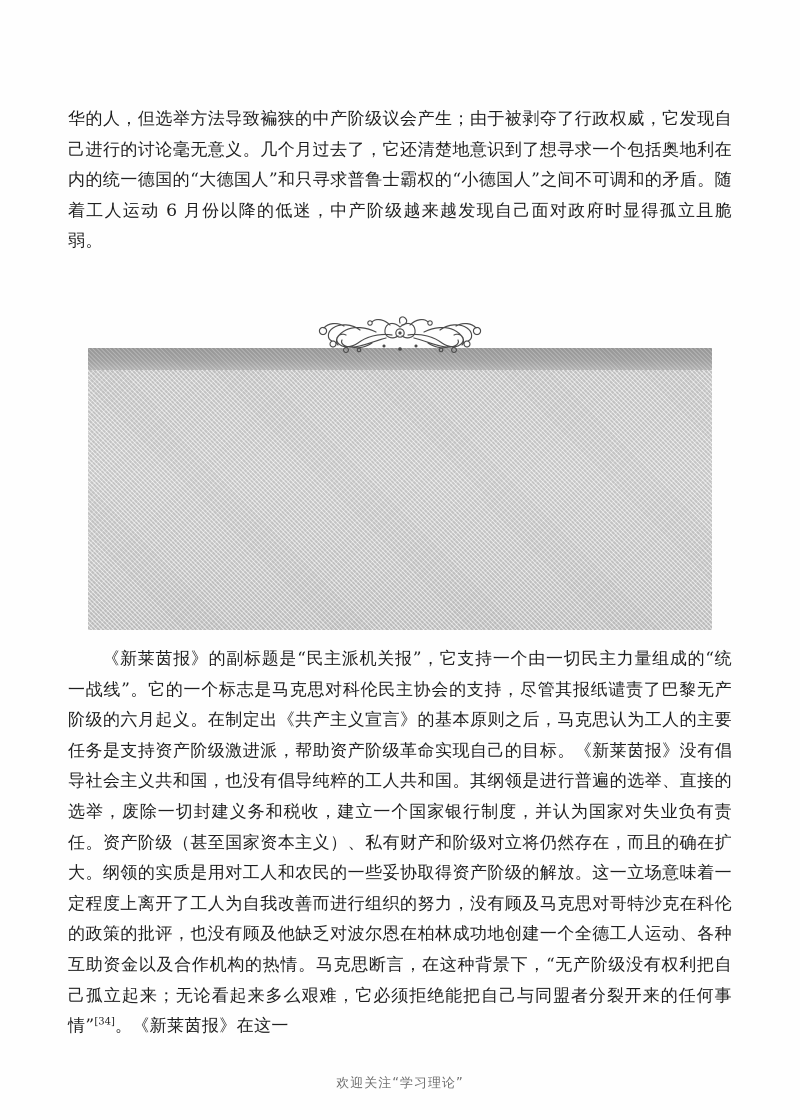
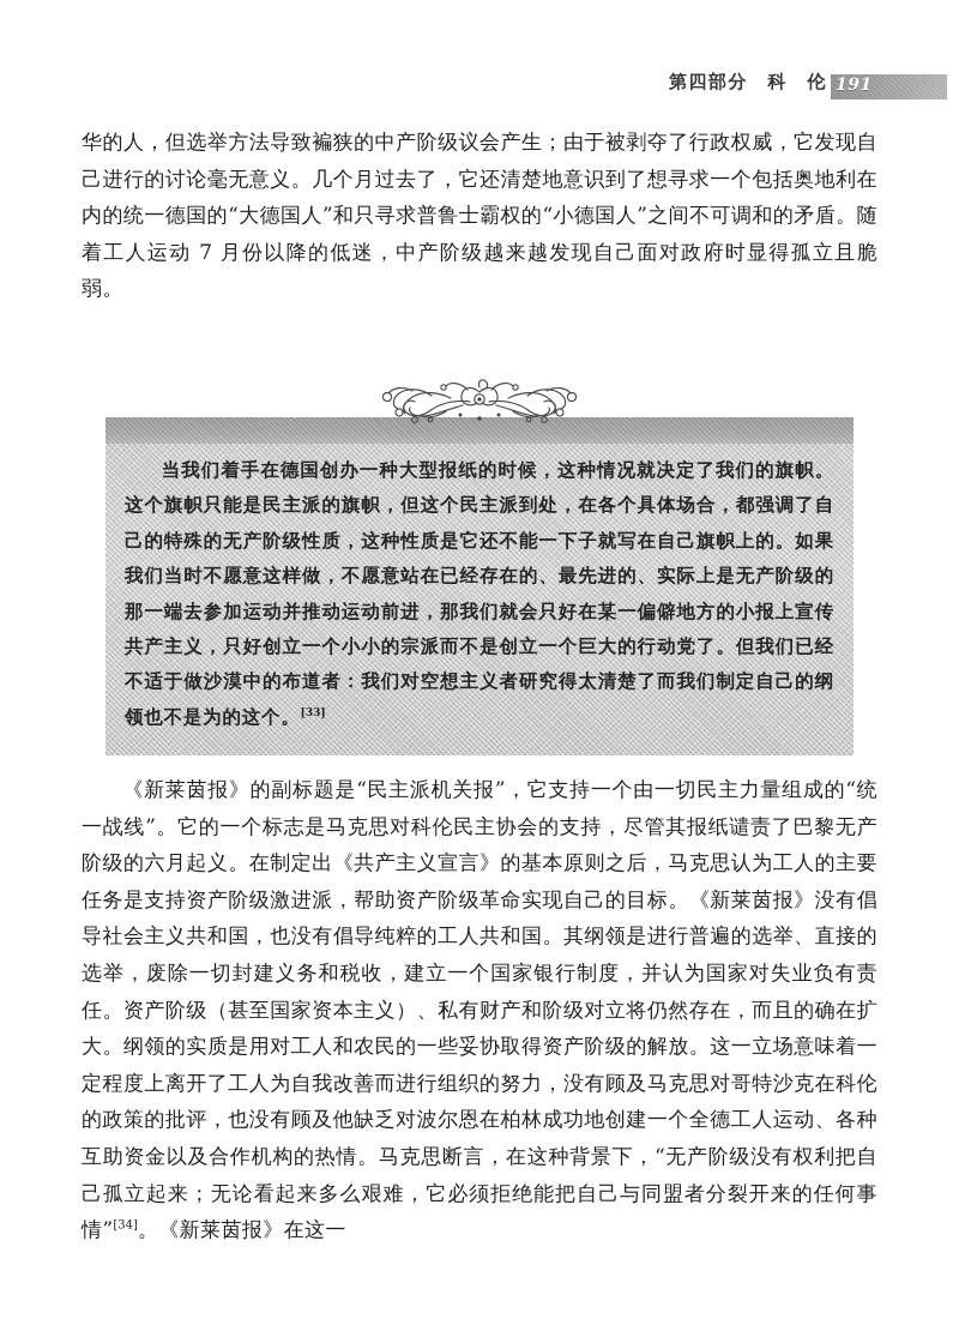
+ 第四部分 科 伦
+ 191
- 华的人，但选举方法导致褊狭的中产阶级议会产生；由于被剥夺了行政权威，它发现自己进行的讨论毫无意义。几个月过去了，它还清楚地意识到了想寻求一个包括奥地利在内的统一德国的“大德国人”和只寻求普鲁士霸权的“小德国人”之间不可调和的矛盾。随着工人运动 6 月份以降的低迷，中产阶级越来越发现自己面对政府时显得孤立且脆弱。
+ 华的人，但选举方法导致褊狭的中产阶级议会产生；由于被剥夺了行政权威，它发现自己进行的讨论毫无意义。几个月过去了，它还清楚地意识到了想寻求一个包括奥地利在内的统一德国的“大德国人”和只寻求普鲁士霸权的“小德国人”之间不可调和的矛盾。随着工人运动 7 月份以降的低迷，中产阶级越来越发现自己面对政府时显得孤立且脆弱。
+ 当我们着手在德国创办一种大型报纸的时候，这种情况就决定了我们的旗帜。这个旗帜只能是民主派的旗帜，但这个民主派到处，在各个具体场合，都强调了自己的特殊的无产阶级性质，这种性质是它还不能一下子就写在自己旗帜上的。如果我们当时不愿意这样做，不愿意站在已经存在的、最先进的、实际上是无产阶级的那一端去参加运动并推动运动前进，那我们就会只好在某一偏僻地方的小报上宣传共产主义，只好创立一个小小的宗派而不是创立一个巨大的行动党了。但我们已经不适于做沙漠中的布道者：我们对空想主义者研究得太清楚了而我们制定自己的纲领也不是为的这个。[33]
  《新莱茵报》的副标题是“民主派机关报”，它支持一个由一切民主力量组成的“统一战线”。它的一个标志是马克思对科伦民主协会的支持，尽管其报纸谴责了巴黎无产阶级的六月起义。在制定出《共产主义宣言》的基本原则之后，马克思认为工人的主要任务是支持资产阶级激进派，帮助资产阶级革命实现自己的目标。《新莱茵报》没有倡导社会主义共和国，也没有倡导纯粹的工人共和国。其纲领是进行普遍的选举、直接的选举，废除一切封建义务和税收，建立一个国家银行制度，并认为国家对失业负有责任。资产阶级（甚至国家资本主义）、私有财产和阶级对立将仍然存在，而且的确在扩大。纲领的实质是用对工人和农民的一些妥协取得资产阶级的解放。这一立场意味着一定程度上离开了工人为自我改善而进行组织的努力，没有顾及马克思对哥特沙克在科伦的政策的批评，也没有顾及他缺乏对波尔恩在柏林成功地创建一个全德工人运动、各种互助资金以及合作机构的热情。马克思断言，在这种背景下，“无产阶级没有权利把自己孤立起来；无论看起来多么艰难，它必须拒绝能把自己与同盟者分裂开来的任何事情”[34]。《新莱茵报》在这一
- 欢迎关注“学习理论”
